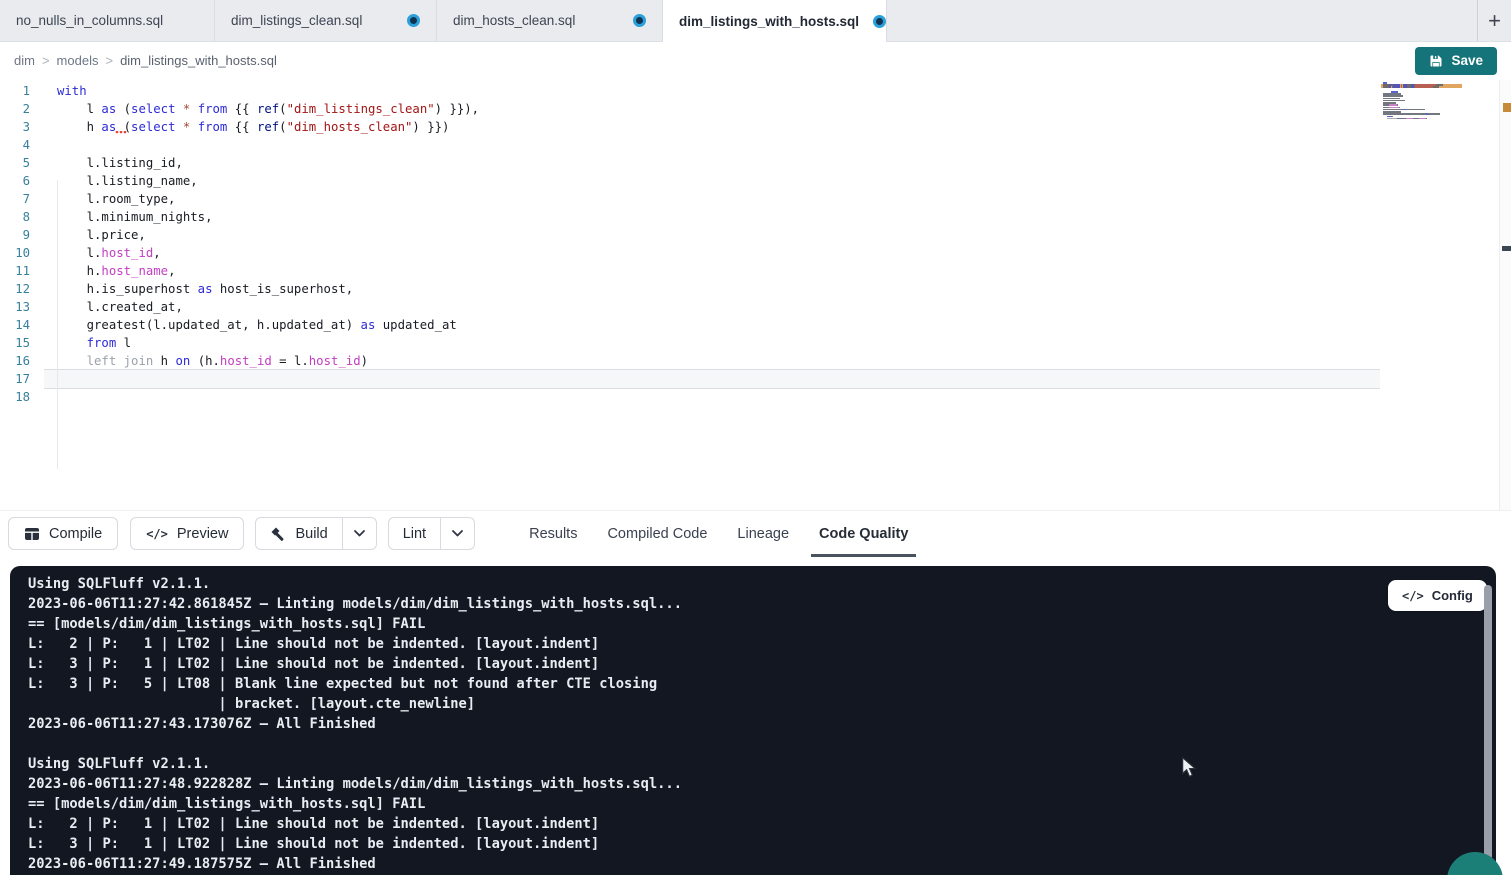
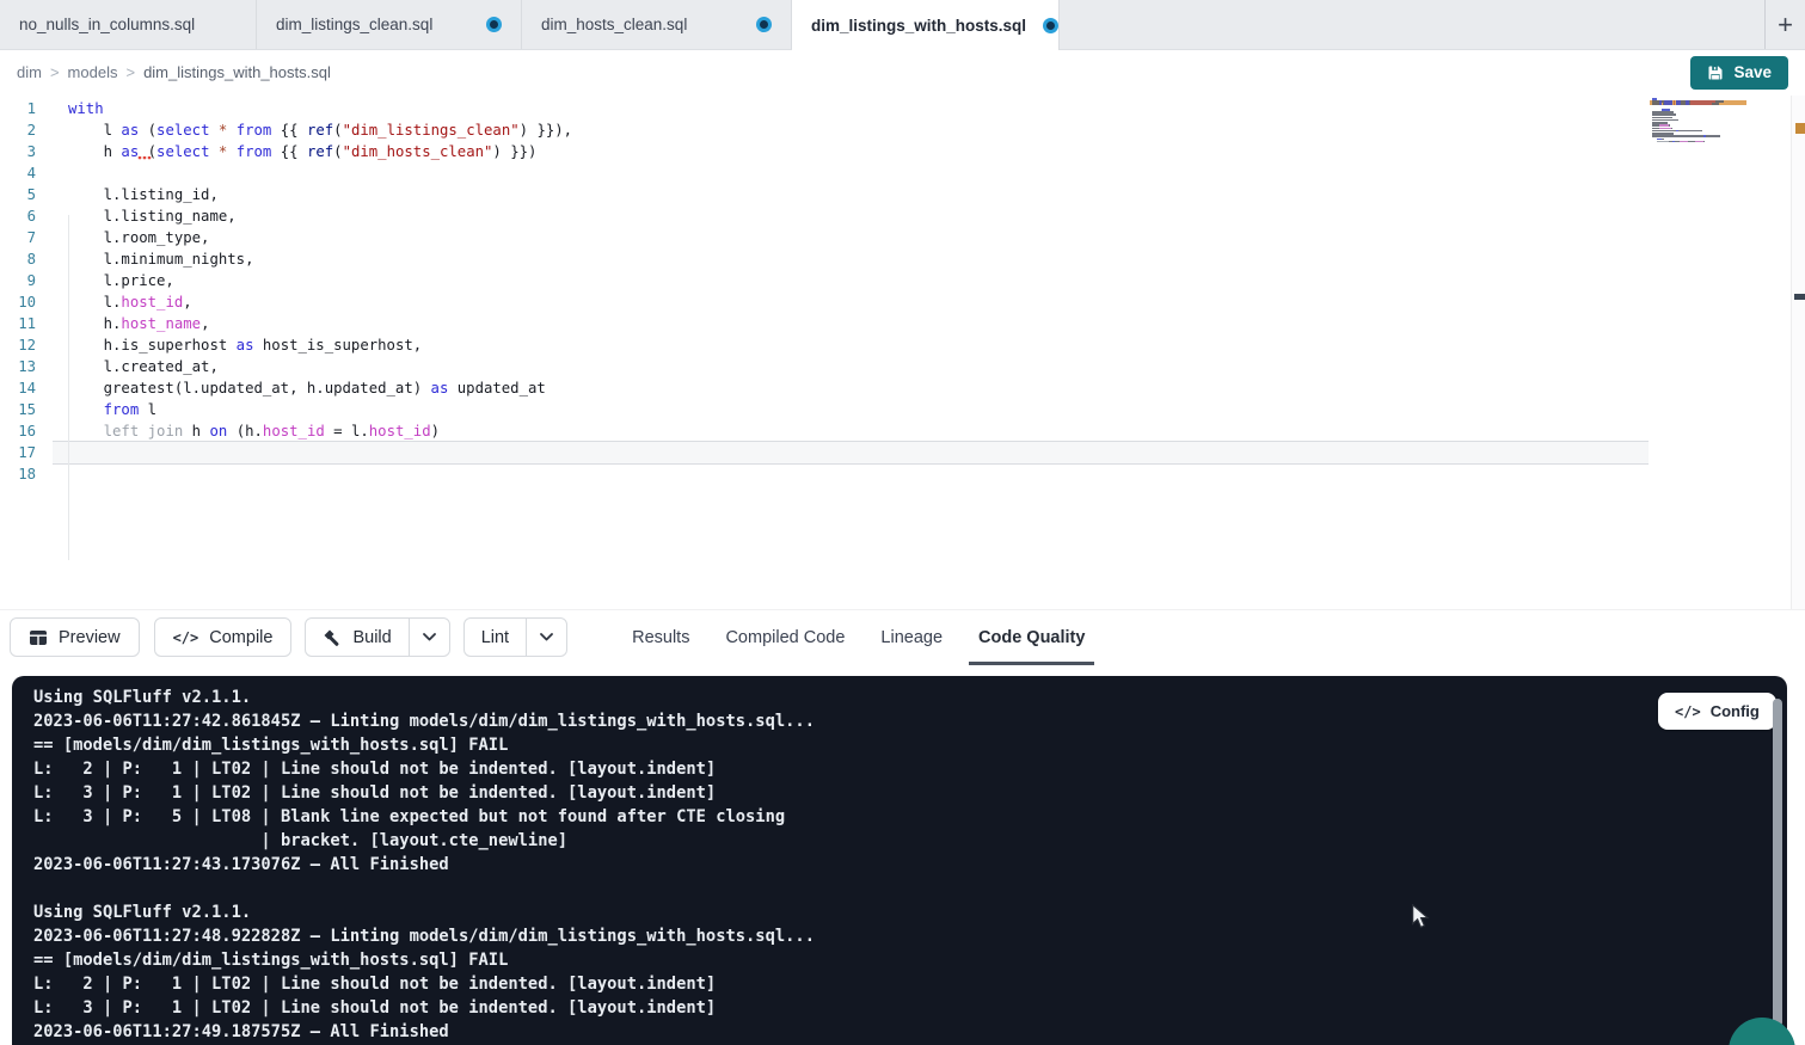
  no_nulls_in_columns.sql
  dim_listings_clean.sql
  dim_hosts_clean.sql
  dim_listings_with_hosts.sql
  +
  dim
  >
  models
  >
  dim_listings_with_hosts.sql
  Save
  1
  2
  3
  4
  5
  6
  7
  8
  9
  10
  11
  12
  13
  14
  15
  16
  17
  18
  with
  l as (select * from {{ ref("dim_listings_clean") }}),
  h as (select * from {{ ref("dim_hosts_clean") }})
  l.listing_id,
  l.listing_name,
  l.room_type,
  l.minimum_nights,
  l.price,
  l.host_id,
  h.host_name,
  h.is_superhost as host_is_superhost,
  l.created_at,
  greatest(l.updated_at, h.updated_at) as updated_at
  from l
  left join h on (h.host_id = l.host_id)
- Compile
+ Preview
  </>
- Preview
+ Compile
  Build
  Lint
  Results
  Compiled Code
  Lineage
  Code Quality
  Using SQLFluff v2.1.1.
  2023-06-06T11:27:42.861845Z — Linting models/dim/dim_listings_with_hosts.sql...
  == [models/dim/dim_listings_with_hosts.sql] FAIL
  L: 2 | P: 1 | LT02 | Line should not be indented. [layout.indent]
  L: 3 | P: 1 | LT02 | Line should not be indented. [layout.indent]
  L: 3 | P: 5 | LT08 | Blank line expected but not found after CTE closing
  | bracket. [layout.cte_newline]
  2023-06-06T11:27:43.173076Z — All Finished
  Using SQLFluff v2.1.1.
  2023-06-06T11:27:48.922828Z — Linting models/dim/dim_listings_with_hosts.sql...
  == [models/dim/dim_listings_with_hosts.sql] FAIL
  L: 2 | P: 1 | LT02 | Line should not be indented. [layout.indent]
  L: 3 | P: 1 | LT02 | Line should not be indented. [layout.indent]
  2023-06-06T11:27:49.187575Z — All Finished
  </>
  Config
